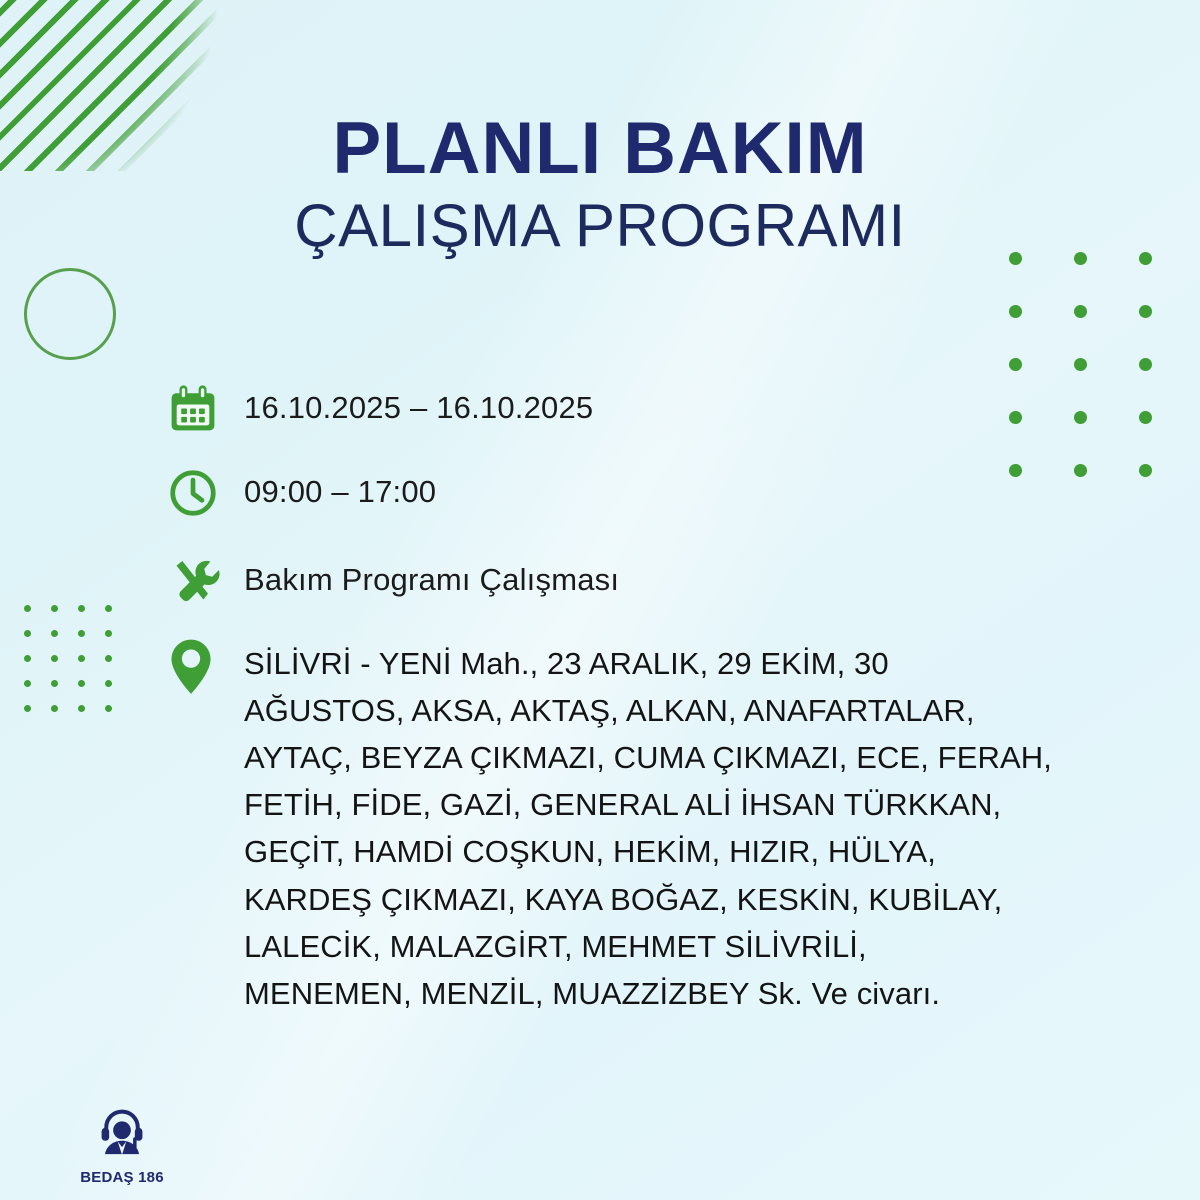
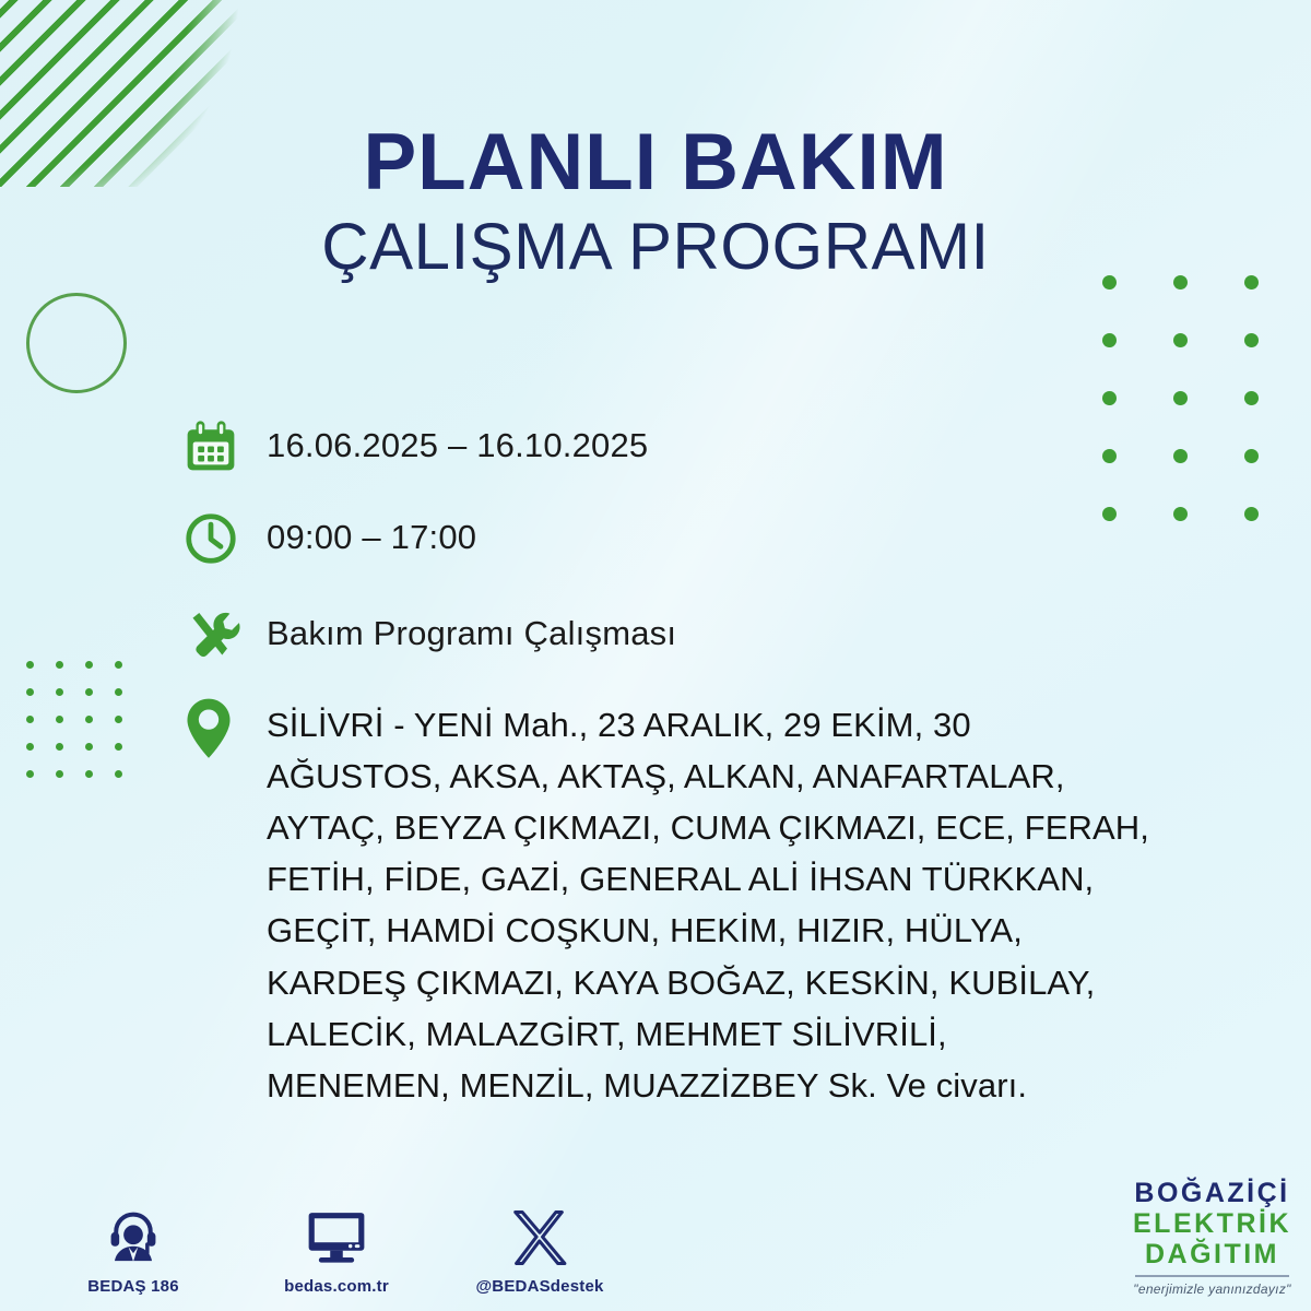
  PLANLI BAKIM
  ÇALIŞMA PROGRAMI
- 16.10.2025 – 16.10.2025
+ 16.06.2025 – 16.10.2025
  09:00 – 17:00
  Bakım Programı Çalışması
  SİLİVRİ - YENİ Mah., 23 ARALIK, 29 EKİM, 30
  AĞUSTOS, AKSA, AKTAŞ, ALKAN, ANAFARTALAR,
  AYTAÇ, BEYZA ÇIKMAZI, CUMA ÇIKMAZI, ECE, FERAH,
  FETİH, FİDE, GAZİ, GENERAL ALİ İHSAN TÜRKKAN,
  GEÇİT, HAMDİ COŞKUN, HEKİM, HIZIR, HÜLYA,
  KARDEŞ ÇIKMAZI, KAYA BOĞAZ, KESKİN, KUBİLAY,
  LALECİK, MALAZGİRT, MEHMET SİLİVRİLİ,
  MENEMEN, MENZİL, MUAZZİZBEY Sk. Ve civarı.
  BEDAŞ 186
+ bedas.com.tr
+ @BEDASdestek
+ BOĞAZİÇİ
+ ELEKTRİK
+ DAĞITIM
+ "enerjimizle yanınızdayız"
